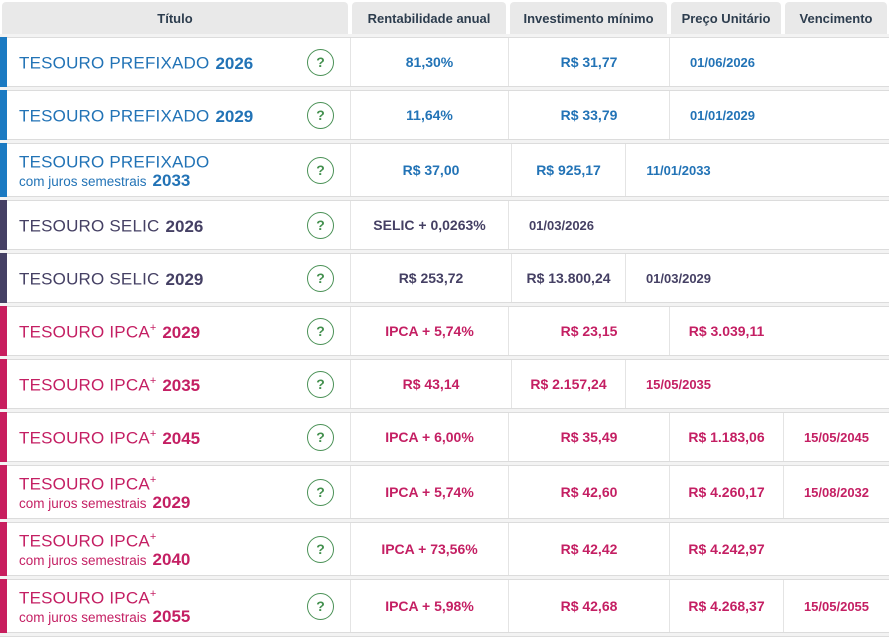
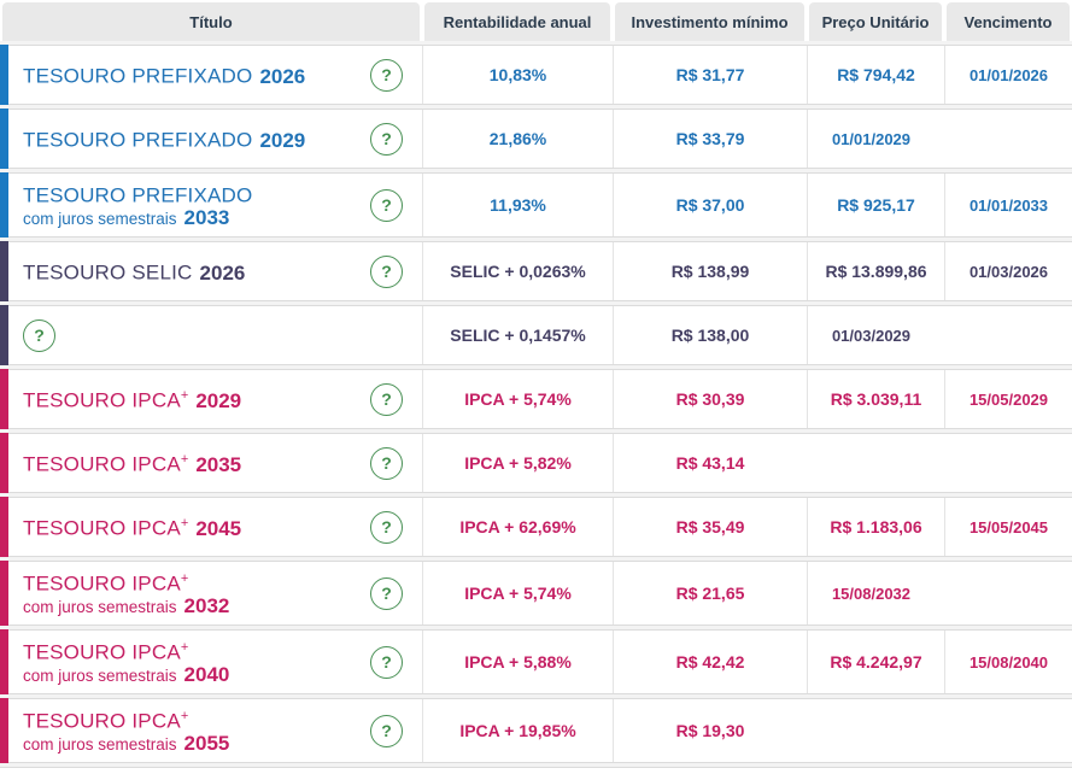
  Título
  Rentabilidade anual
  Investimento mínimo
  Preço Unitário
  Vencimento
  TESOURO PREFIXADO 2026
  ?
- 81,30%
+ 10,83%
  R$ 31,77
+ R$ 794,42
- 01/06/2026
+ 01/01/2026
  TESOURO PREFIXADO 2029
  ?
- 11,64%
+ 21,86%
  R$ 33,79
  01/01/2029
  TESOURO PREFIXADO
  com juros semestrais 2033
  ?
+ 11,93%
  R$ 37,00
  R$ 925,17
- 11/01/2033
+ 01/01/2033
  TESOURO SELIC 2026
  ?
  SELIC + 0,0263%
+ R$ 138,99
+ R$ 13.899,86
  01/03/2026
- TESOURO SELIC 2029
  ?
+ SELIC + 0,1457%
- R$ 253,72
+ R$ 138,00
- R$ 13.800,24
  01/03/2029
  TESOURO IPCA+ 2029
  ?
  IPCA + 5,74%
- R$ 23,15
+ R$ 30,39
  R$ 3.039,11
+ 15/05/2029
  TESOURO IPCA+ 2035
  ?
+ IPCA + 5,82%
  R$ 43,14
- R$ 2.157,24
- 15/05/2035
  TESOURO IPCA+ 2045
  ?
- IPCA + 6,00%
+ IPCA + 62,69%
  R$ 35,49
  R$ 1.183,06
  15/05/2045
  TESOURO IPCA+
- com juros semestrais 2029
+ com juros semestrais 2032
  ?
  IPCA + 5,74%
- R$ 42,60
+ R$ 21,65
- R$ 4.260,17
  15/08/2032
  TESOURO IPCA+
  com juros semestrais 2040
  ?
- IPCA + 73,56%
+ IPCA + 5,88%
  R$ 42,42
  R$ 4.242,97
+ 15/08/2040
  TESOURO IPCA+
  com juros semestrais 2055
  ?
- IPCA + 5,98%
+ IPCA + 19,85%
- R$ 42,68
+ R$ 19,30
- R$ 4.268,37
- 15/05/2055
